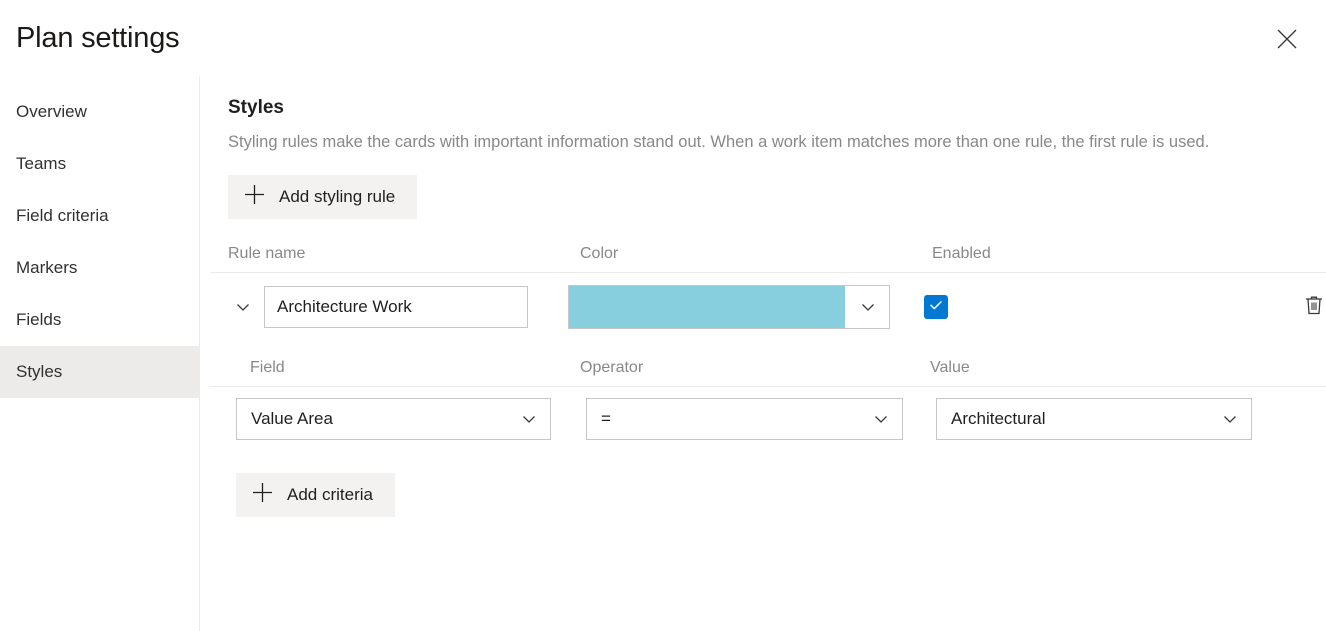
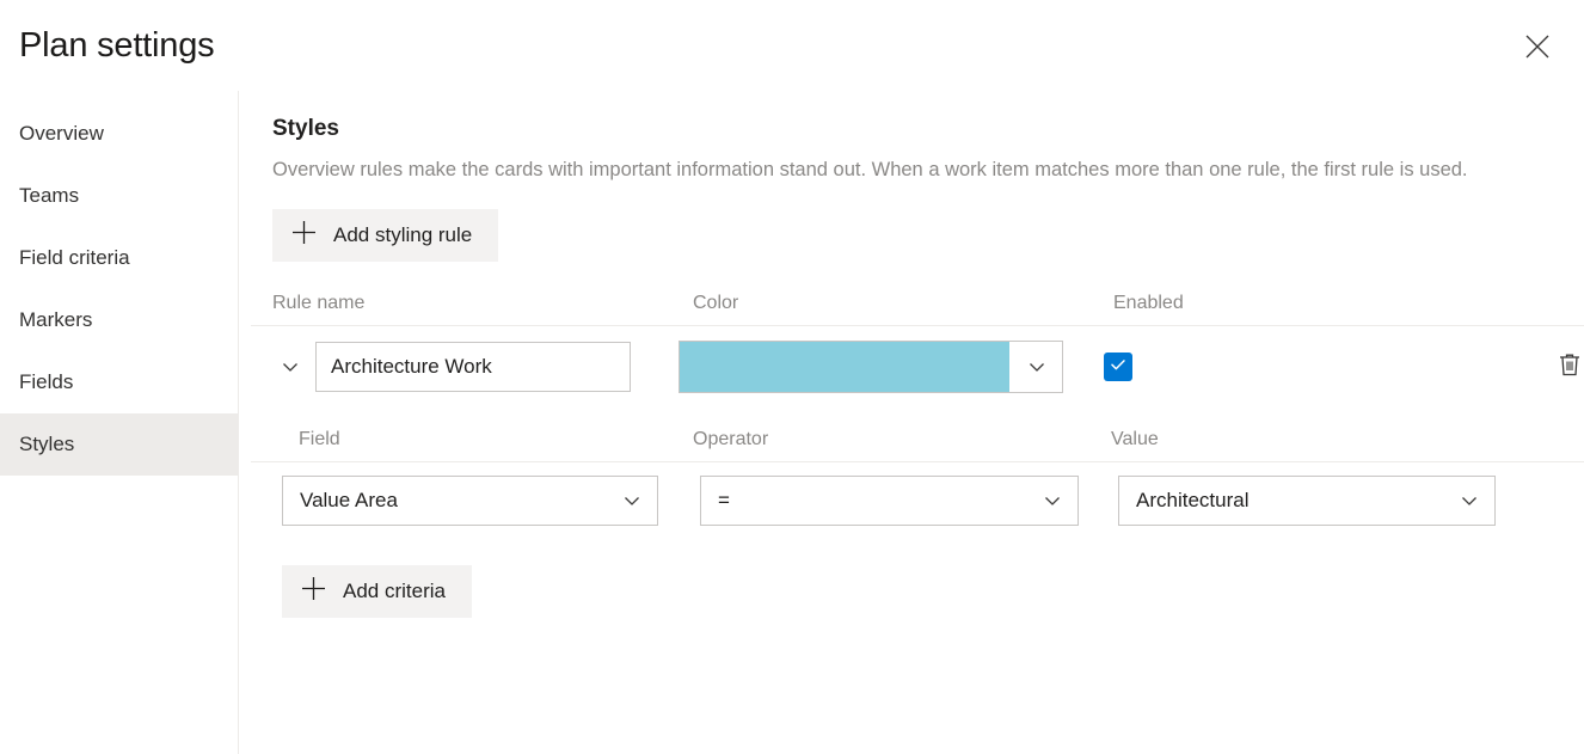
  Plan settings
  Overview
  Teams
  Field criteria
  Markers
  Fields
  Styles
  Styles
- Styling rules make the cards with important information stand out. When a work item matches more than one rule, the first rule is used.
+ Overview rules make the cards with important information stand out. When a work item matches more than one rule, the first rule is used.
  Add styling rule
  Rule name
  Color
  Enabled
  Architecture Work
  Field
  Operator
  Value
  Value Area
  =
  Architectural
  Add criteria
